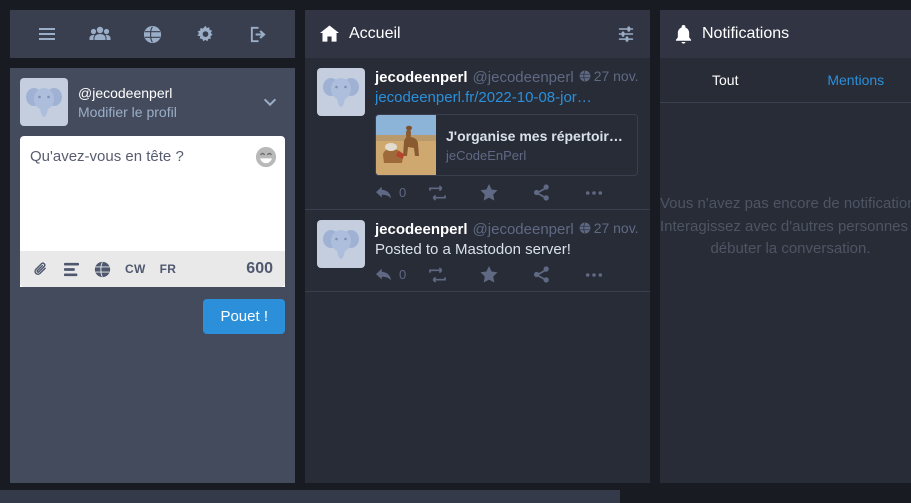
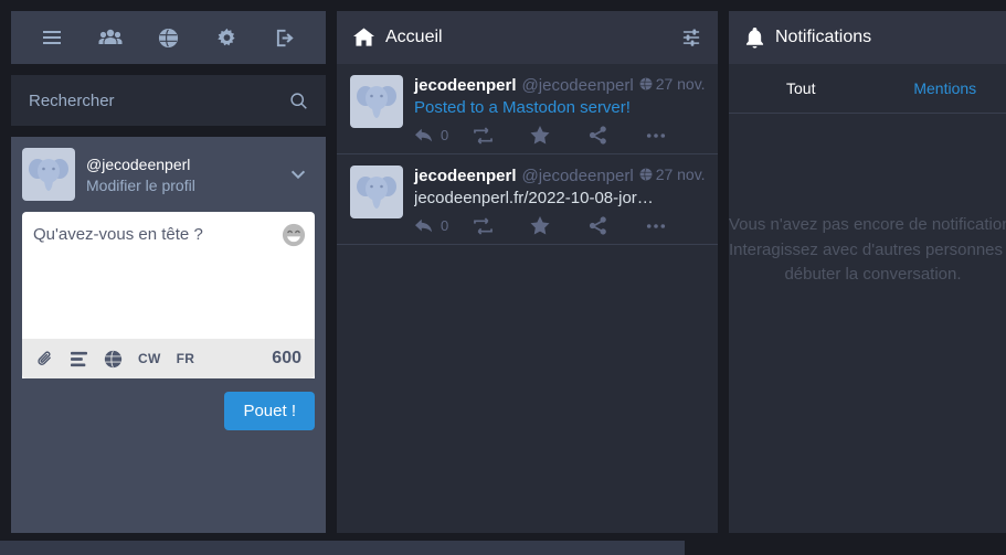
+ Rechercher
  @jecodeenperl
  Modifier le profil
  Qu'avez-vous en tête ?
  CW
  FR
  600
  Pouet !
  Accueil
  jecodeenperl
  @jecodeenperl
  27 nov.
- jecodeenperl.fr/2022-10-08-jor…
+ Posted to a Mastodon server!
- J'organise mes répertoire…
- jeCodeEnPerl
  0
  jecodeenperl
  @jecodeenperl
  27 nov.
- Posted to a Mastodon server!
+ jecodeenperl.fr/2022-10-08-jor…
  0
  Notifications
  Tout
  Mentions
  Vous n'avez pas encore de notificatio
  Interagissez avec d'autres personnes
  débuter la conversation.
